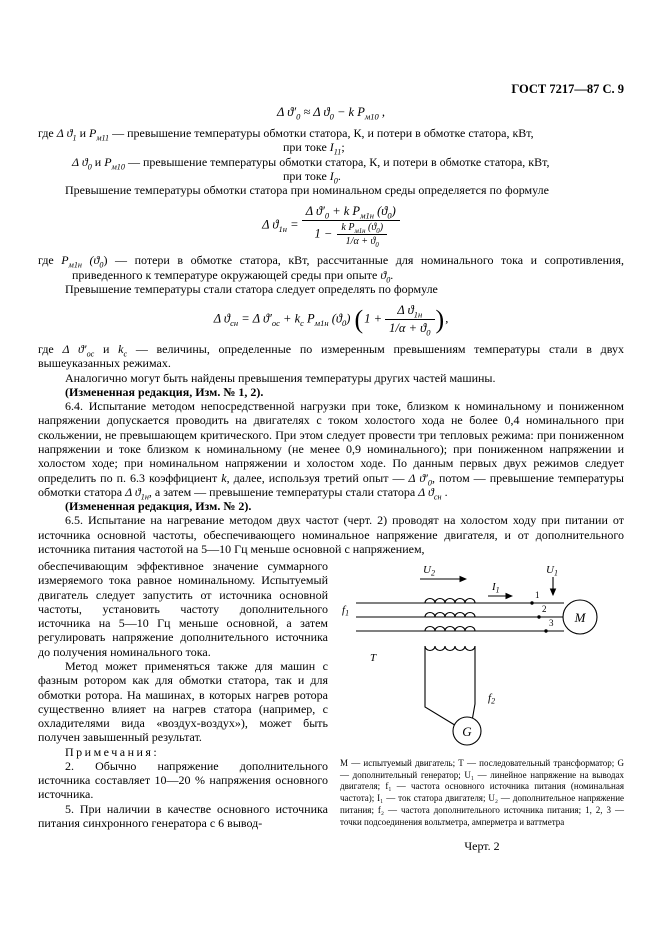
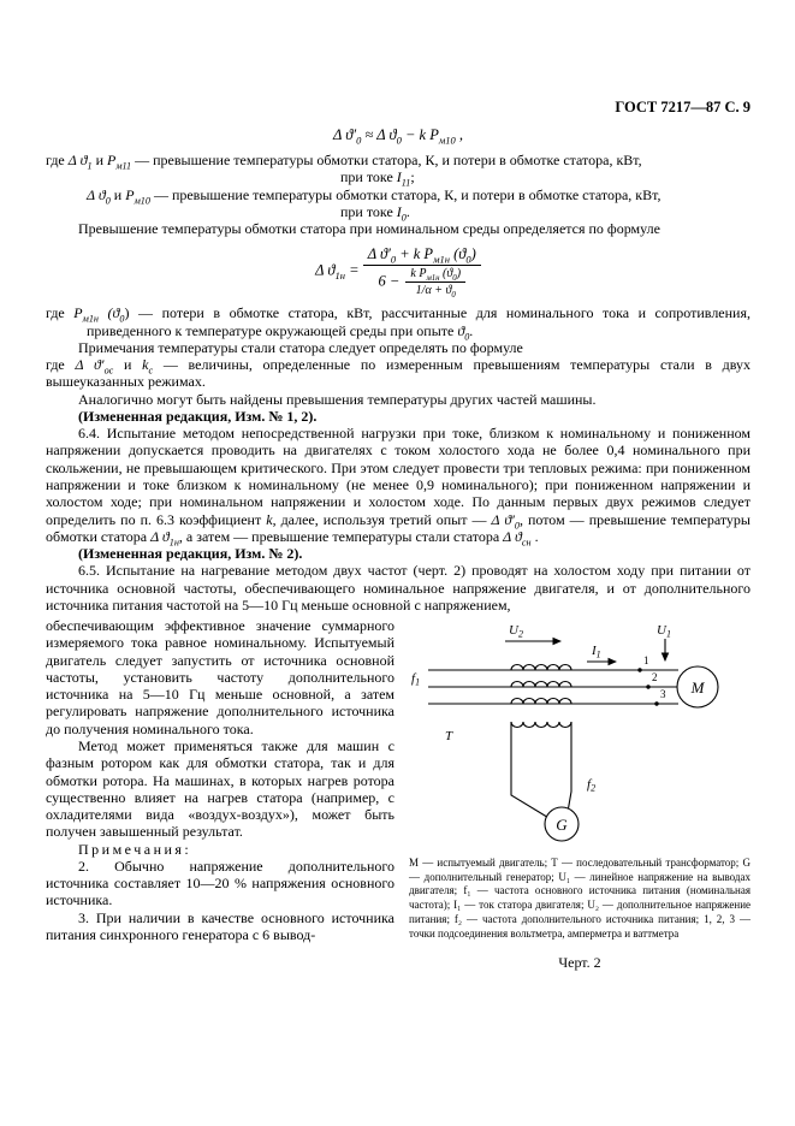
  ГОСТ 7217—87 С. 9
  Δ ϑ′0 ≈ Δ ϑ0 − k Pм10 ,
  где Δ ϑ1 и Pм11 — превышение температуры обмотки статора, К, и потери в обмотке статора, кВт,
  при токе I11;
  Δ ϑ0 и Pм10 — превышение температуры обмотки статора, К, и потери в обмотке статора, кВт,
  при токе I0.
  Превышение температуры обмотки статора при номинальном среды определяется по формуле
  Δ ϑ1н =
  Δ ϑ′0 + k Pм1н (ϑ0)
- 1 −
+ 6 −
  1/α + ϑ
  где Pм1н (ϑ0) — потери в обмотке статора, кВт, рассчитанные для номинального тока и сопротивления, приведенного к температуре окружающей среды при опыте ϑ0.
- Превышение температуры стали статора следует определять по формуле
+ Примечания температуры стали статора следует определять по формуле
- Δ ϑсн = Δ ϑ′ос + kс Pм1н (ϑ0) (1 +
- Δ ϑ1н
- 1/α + ϑ0
- ),
  где Δ ϑ′ос и kс — величины, определенные по измеренным превышениям температуры стали в двух вышеуказанных режимах.
  Аналогично могут быть найдены превышения температуры других частей машины.
  (Измененная редакция, Изм. № 1, 2).
  6.4. Испытание методом непосредственной нагрузки при токе, близком к номинальному и пониженном напряжении допускается проводить на двигателях с током холостого хода не более 0,4 номинального при скольжении, не превышающем критического. При этом следует провести три тепловых режима: при пониженном напряжении и токе близком к номинальному (не менее 0,9 номинального); при пониженном напряжении и холостом ходе; при номинальном напряжении и холостом ходе. По данным первых двух режимов следует определить по п. 6.3 коэффициент k, далее, используя третий опыт — Δ ϑ′0, потом — превышение температуры обмотки статора Δ ϑ1н, а затем — превышение температуры стали статора Δ ϑсн .
  (Измененная редакция, Изм. № 2).
  6.5. Испытание на нагревание методом двух частот (черт. 2) проводят на холостом ходу при питании от источника основной частоты, обеспечивающего номинальное напряжение двигателя, и от дополнительного источника питания частотой на 5—10 Гц меньше основной с напряжением,
  обеспечивающим эффективное значение суммарного измеряемого тока равное номинальному. Испытуемый двигатель следует запустить от источника основной частоты, установить частоту дополнительного источника на 5—10 Гц меньше основной, а затем регулировать напряжение дополнительного источника до получения номинального тока.
  Метод может применяться также для машин с фазным ротором как для обмотки статора, так и для обмотки ротора. На машинах, в которых нагрев ротора существенно влияет на нагрев статора (например, с охладителями вида «воздух-воздух»), может быть получен завышенный результат.
  Примечания:
  2. Обычно напряжение дополнительного источника составляет 10—20 % напряжения основного источника.
- 5. При наличии в качестве основного источника питания синхронного генератора с 6 вывод-
+ 3. При наличии в качестве основного источника питания синхронного генератора с 6 вывод-
  U2
  I1
  U1
  f1
  T
  f2
  M
  G
  1
  2
  3
  М — испытуемый двигатель; Т — последовательный трансформатор; G — дополнительный генератор; U₁ — линейное напряжение на выводах двигателя; f₁ — частота основного источника питания (номинальная частота); I₁ — ток статора двигателя; U₂ — дополнительное напряжение питания; f₂ — частота дополнительного источника питания; 1, 2, 3 — точки подсоединения вольтметра, амперметра и ваттметра
  Черт. 2
